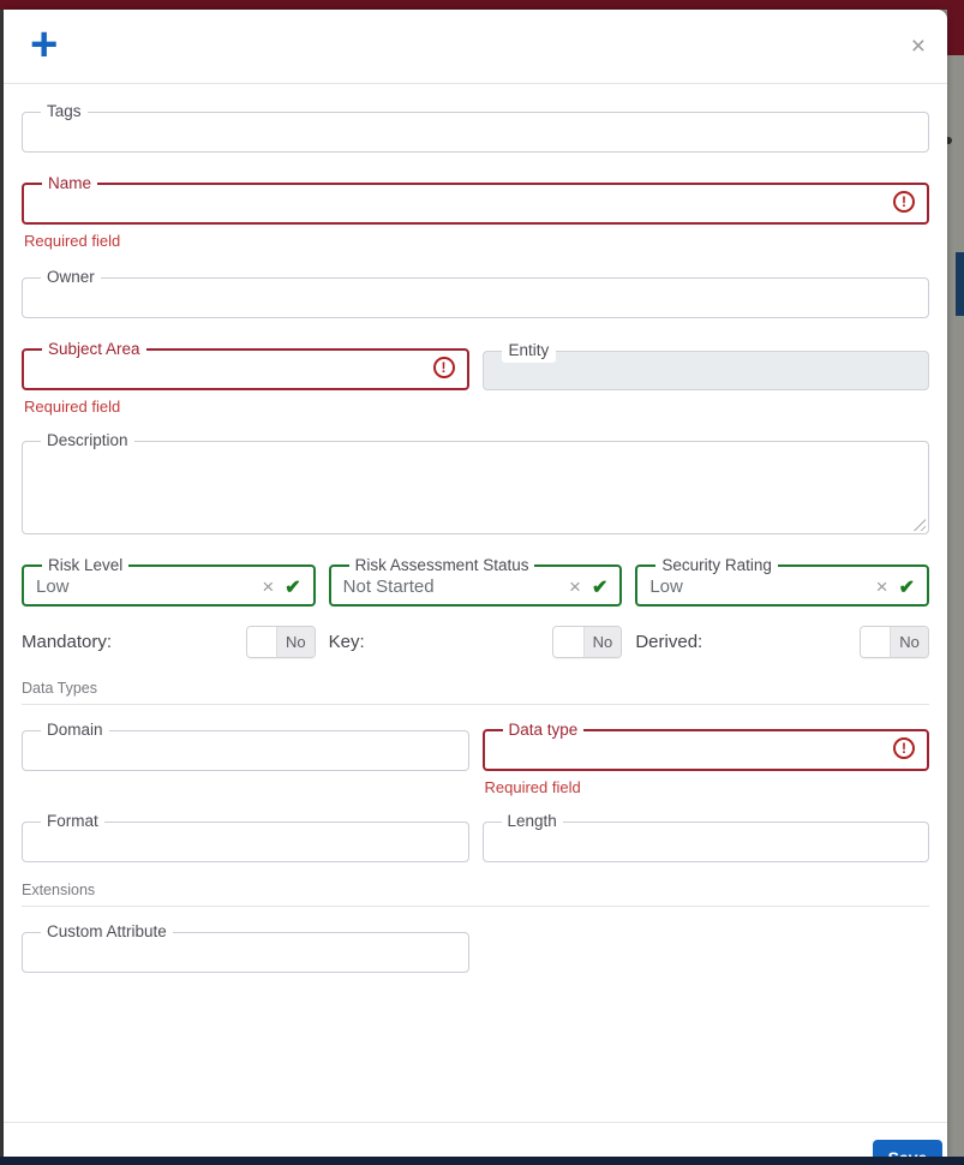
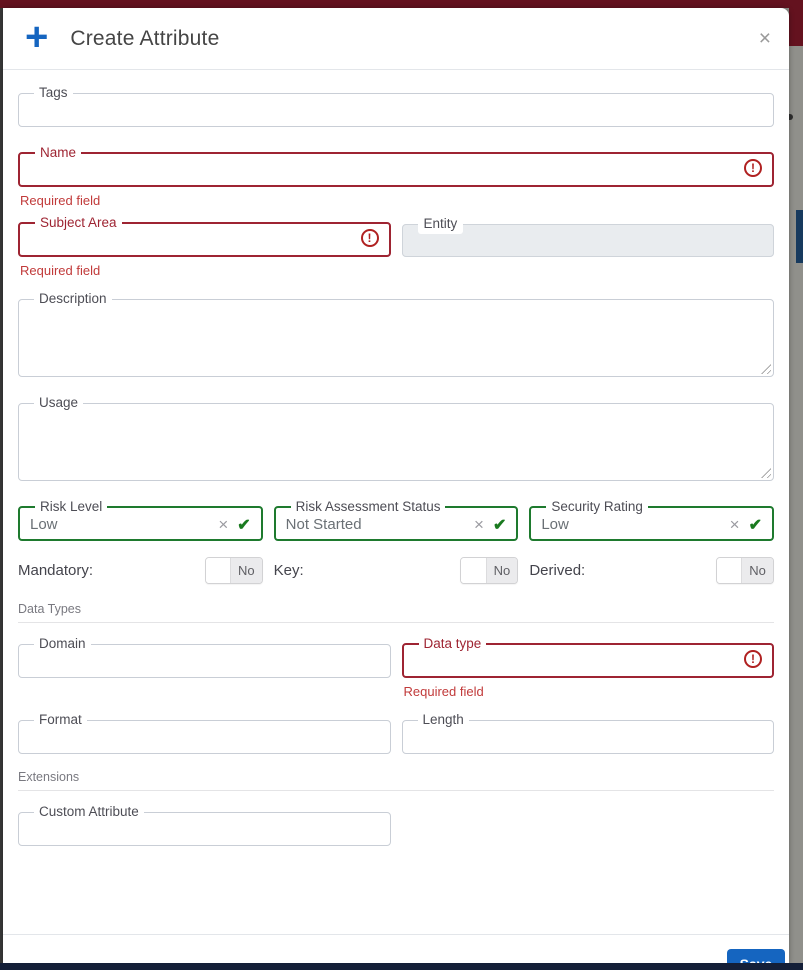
  +
+ Create Attribute
  ×
  Tags
  Name
  !
  Required field
- Owner
  Subject Area
  !
  Required field
  Entity
  Description
+ Usage
  Risk Level
  Low
  ×
  ✔
  Risk Assessment Status
  Not Started
  ×
  ✔
  Security Rating
  Low
  ×
  ✔
  Mandatory:
  No
  Key:
  No
  Derived:
  No
  Data Types
  Domain
  Data type
  !
  Required field
  Format
  Length
  Extensions
  Custom Attribute
